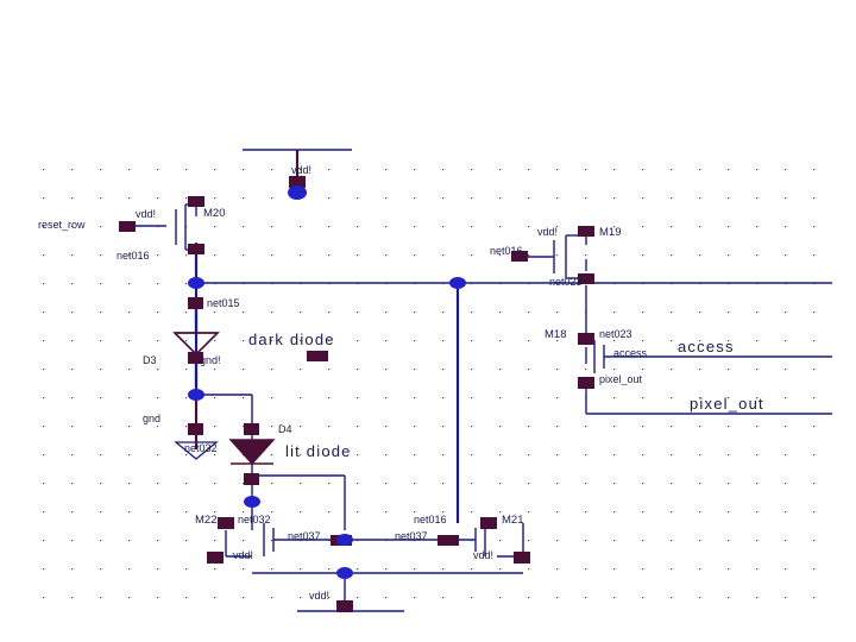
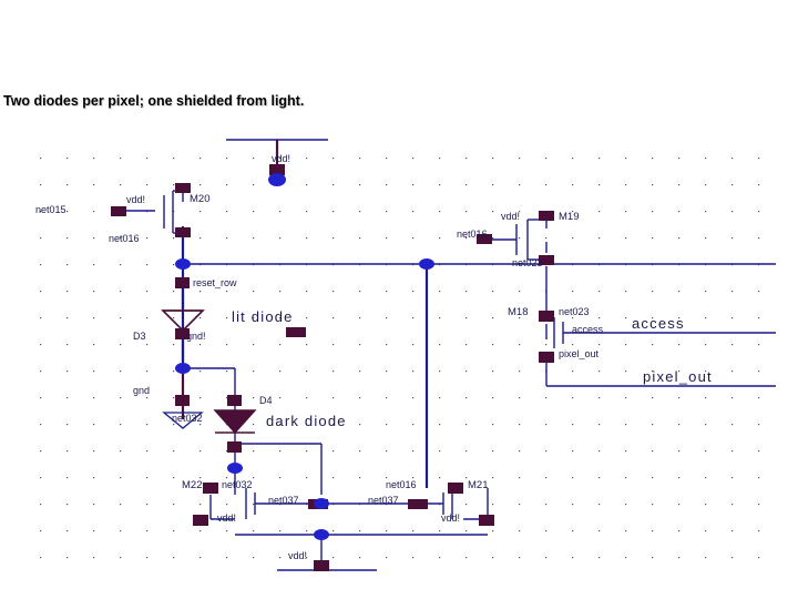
+ Two diodes per pixel; one shielded from light.
  vdd!
- reset_row
+ net015
  vdd!
  M20
  net016
- net015
+ reset_row
- dark diode
+ lit diode
  D3
  gnd!
  gnd
  net032
  D4
- lit diode
+ dark diode
  M22
  net032
  net037
  net037
  net016
  M21
  vdd!
  vdd!
  vdd!
  net016
  vdd!
  M19
  net023
  M18
  net023
  access
  pixel_out
  access
  pixel_out
